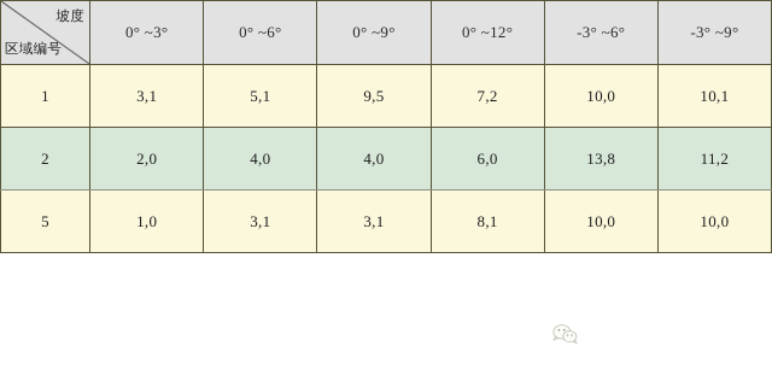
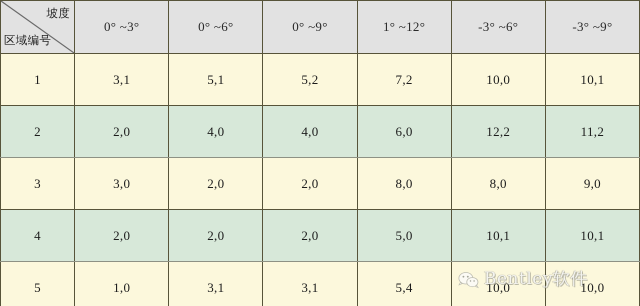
- 坡度 区域编号	0° ~3°	0° ~6°	0° ~9°	0° ~12°	-3° ~6°	-3° ~9°
+ 坡度 区域编号	0° ~3°	0° ~6°	0° ~9°	1° ~12°	-3° ~6°	-3° ~9°
- 1	3,1	5,1	9,5	7,2	10,0	10,1
+ 1	3,1	5,1	5,2	7,2	10,0	10,1
- 2	2,0	4,0	4,0	6,0	13,8	11,2
+ 2	2,0	4,0	4,0	6,0	12,2	11,2
+ 3	3,0	2,0	2,0	8,0	8,0	9,0
+ 4	2,0	2,0	2,0	5,0	10,1	10,1
- 5	1,0	3,1	3,1	8,1	10,0	10,0
+ 5	1,0	3,1	3,1	5,4	10,0	10,0
+ Bentley软件
